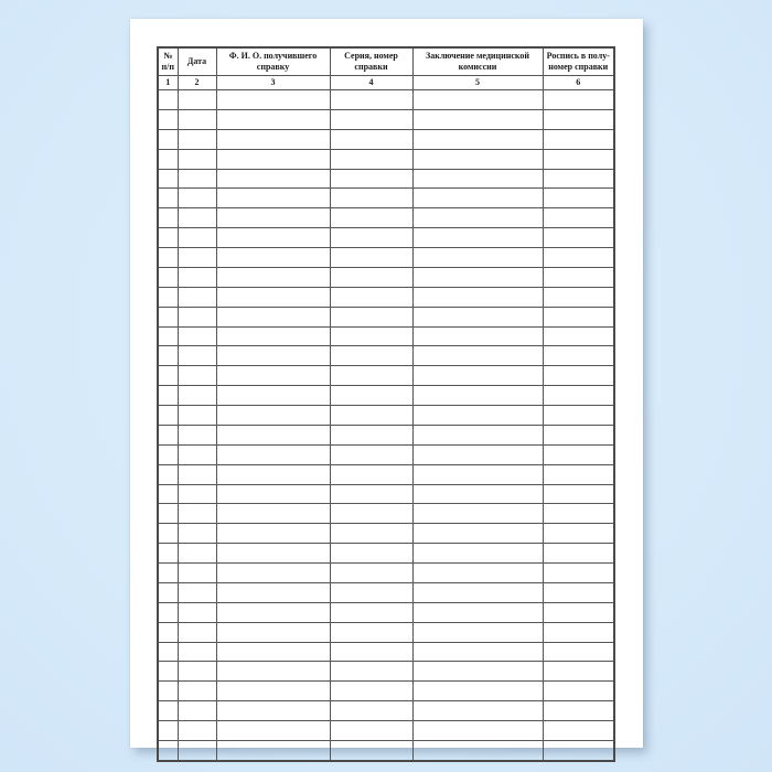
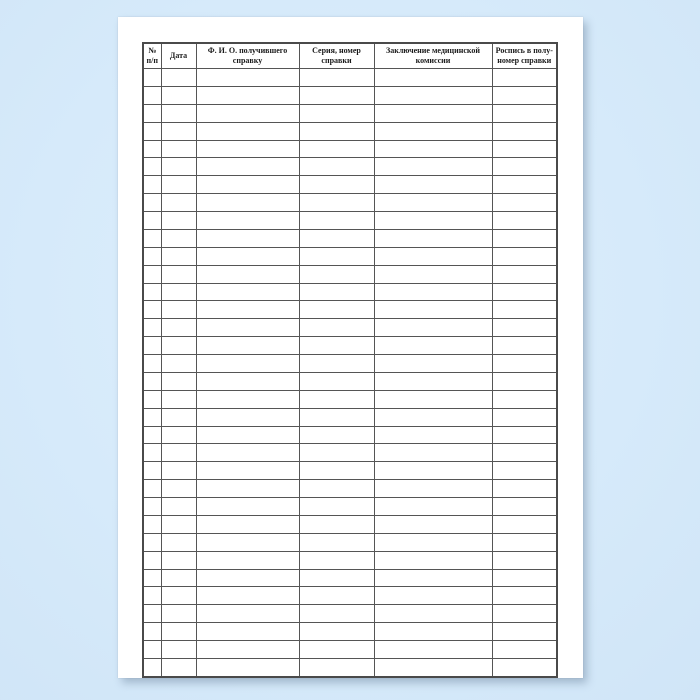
  № п/п	Дата	Ф. И. О. получившего справку	Серия, номер справки	Заключение медицинской комиссии	Роспись в полу- номер справки
- 1	2	3	4	5	6
